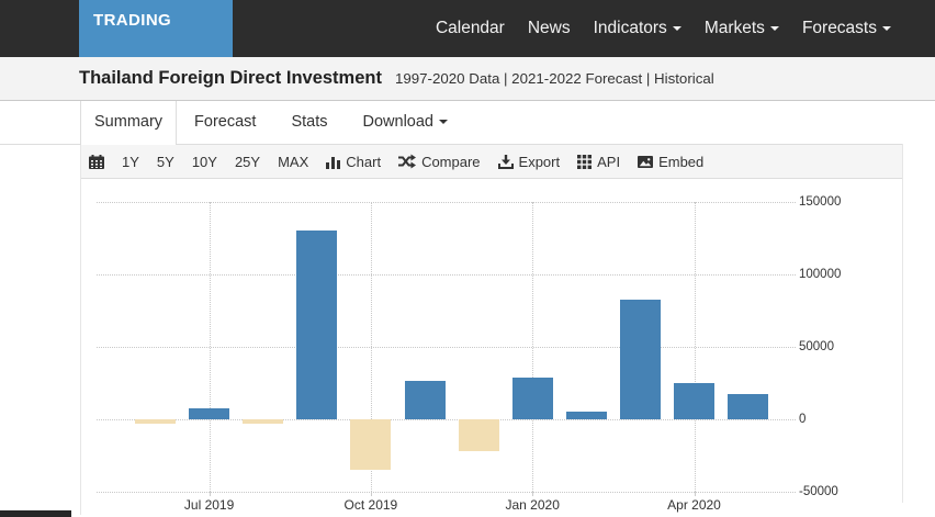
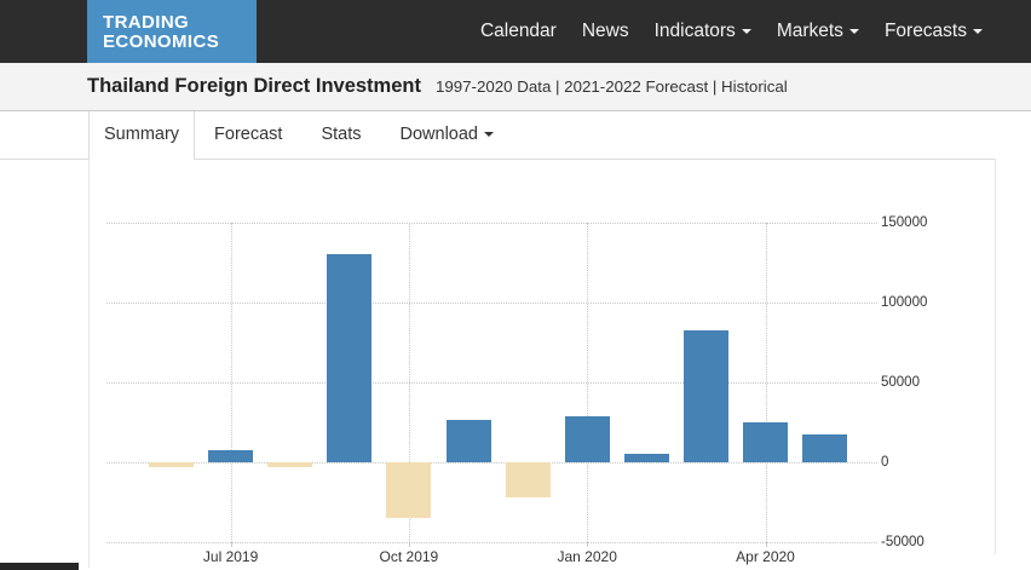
  TRADING
+ ECONOMICS
  Calendar
  News
  Indicators
  Markets
  Forecasts
  Thailand Foreign Direct Investment
  1997-2020 Data | 2021-2022 Forecast | Historical
  Summary
  Forecast
  Stats
  Download
- 1Y
- 5Y
- 10Y
- 25Y
- MAX
- Chart
- Compare
- Export
- API
- Embed
  150000
  100000
  50000
  0
  -50000
  Jul 2019
  Oct 2019
  Jan 2020
  Apr 2020
